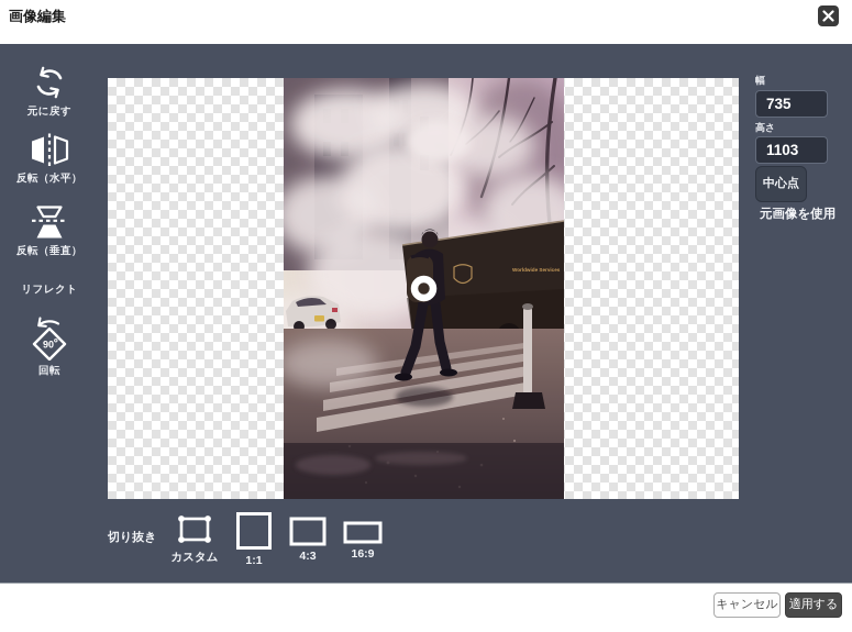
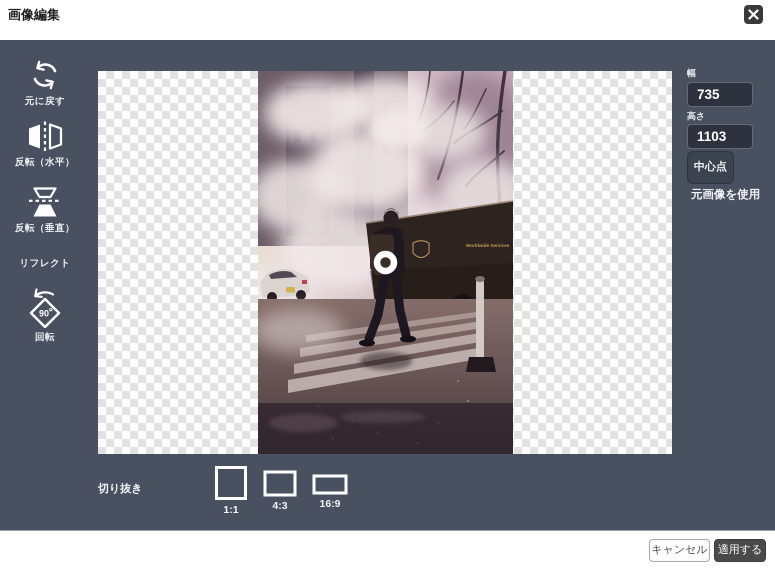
  画像編集
  元に戻す
  反転（水平）
  反転（垂直）
  リフレクト
  90
  回転
  幅
  735
  高さ
  1103
  中心点
  元画像を使用
  切り抜き
- カスタム
  1:1
  4:3
  16:9
  キャンセル
  適用する
